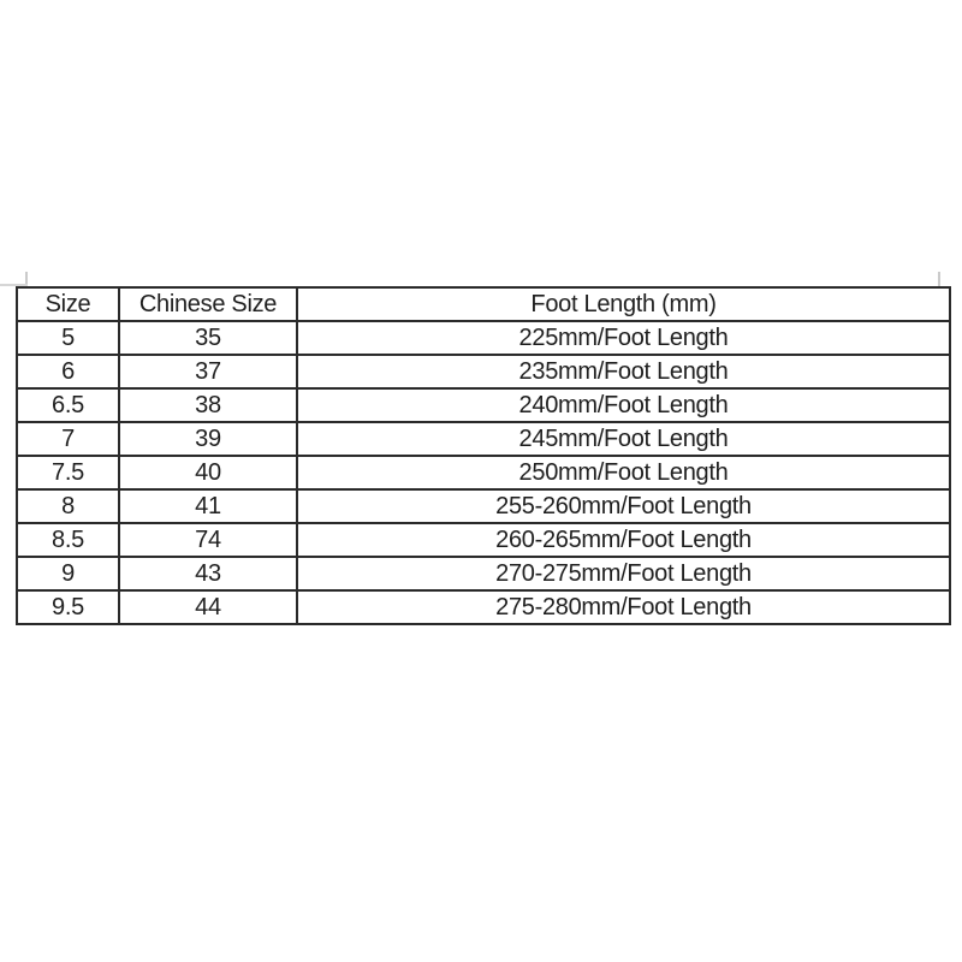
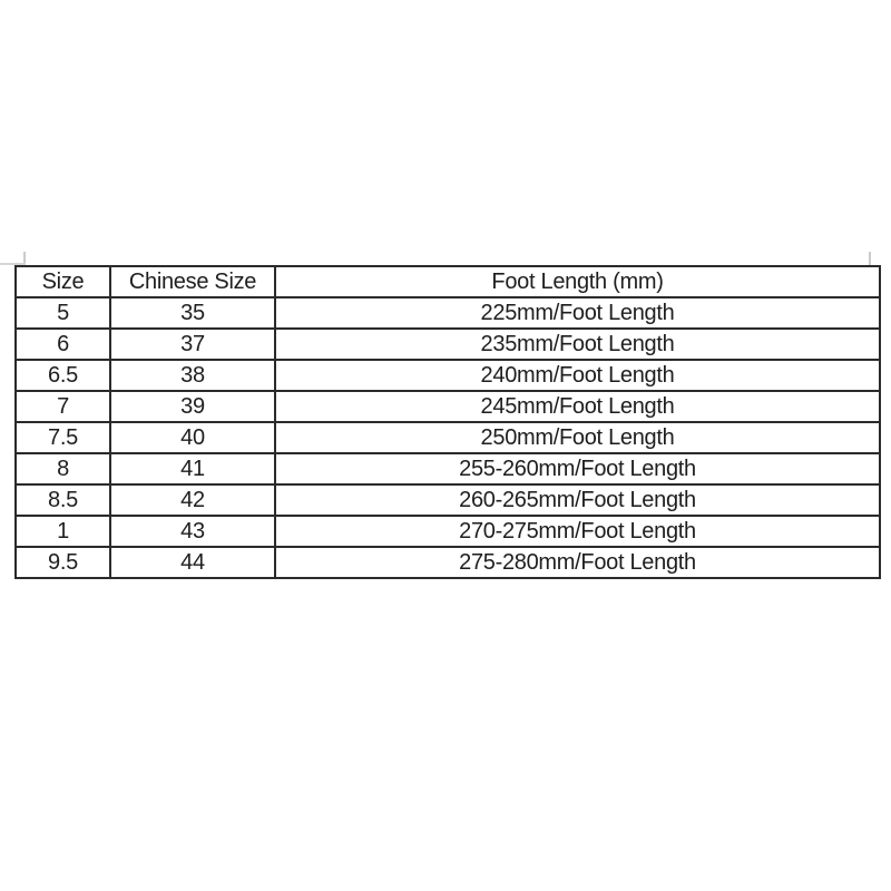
  Size	Chinese Size	Foot Length (mm)
  5	35	225mm/Foot Length
  6	37	235mm/Foot Length
  6.5	38	240mm/Foot Length
  7	39	245mm/Foot Length
  7.5	40	250mm/Foot Length
  8	41	255-260mm/Foot Length
- 8.5	74	260-265mm/Foot Length
+ 8.5	42	260-265mm/Foot Length
- 9	43	270-275mm/Foot Length
+ 1	43	270-275mm/Foot Length
  9.5	44	275-280mm/Foot Length
